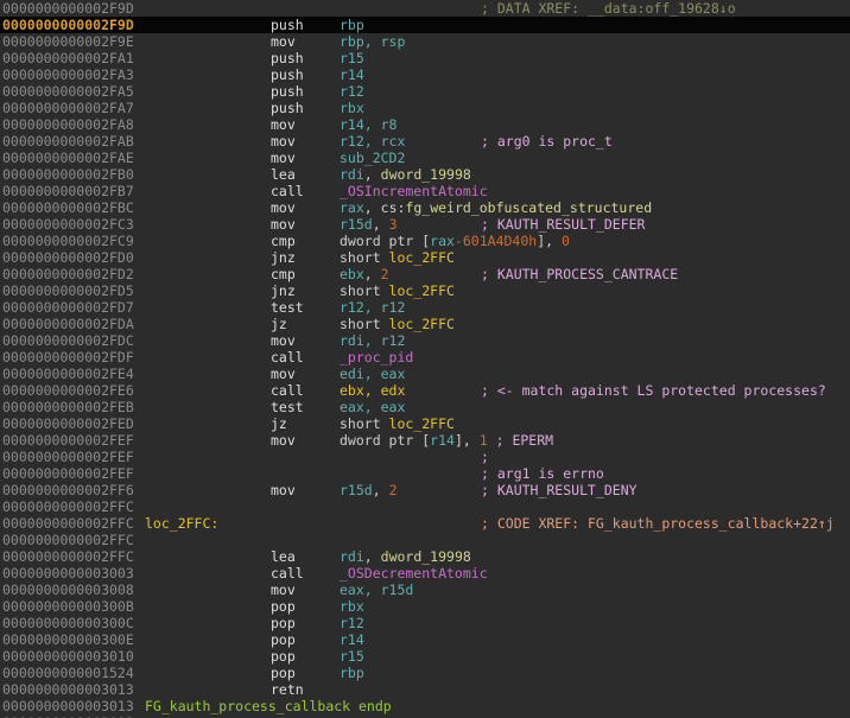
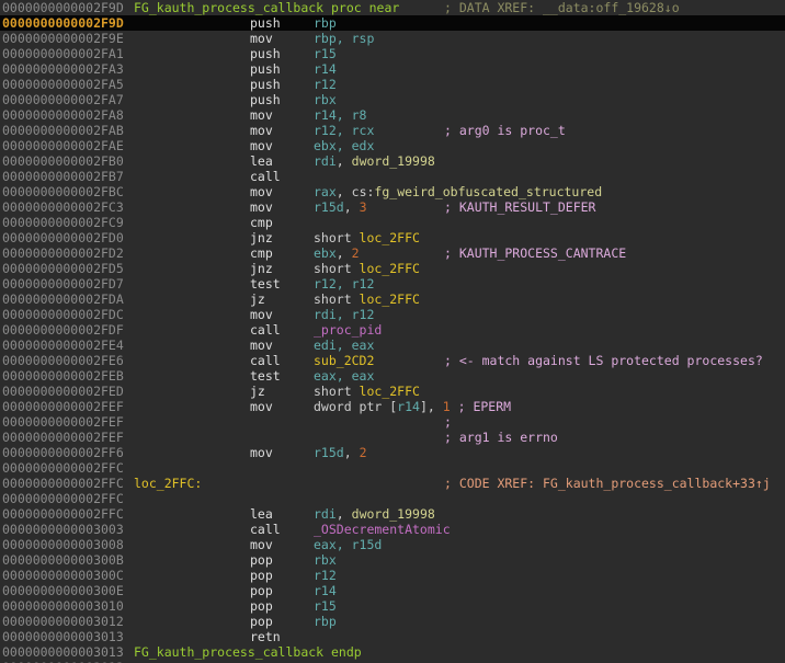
  0000000000002F9D
+ FG_kauth_process_callback proc near
  ; DATA XREF: __data:off_19628↓o
  0000000000002F9D
  push
  rbp
  0000000000002F9E
  mov
  rbp, rsp
  0000000000002FA1
  push
  r15
  0000000000002FA3
  push
  r14
  0000000000002FA5
  push
  r12
  0000000000002FA7
  push
  rbx
  0000000000002FA8
  mov
  r14, r8
  0000000000002FAB
  mov
  r12, rcx
  ; arg0 is proc_t
  0000000000002FAE
  mov
- sub_2CD2
+ ebx, edx
  0000000000002FB0
  lea
  rdi, dword_19998
  0000000000002FB7
  call
- _OSIncrementAtomic
  0000000000002FBC
  mov
  rax, cs:fg_weird_obfuscated_structured
  0000000000002FC3
  mov
  r15d, 3
  ; KAUTH_RESULT_DEFER
  0000000000002FC9
  cmp
- dword ptr [rax-601A4D40h], 0
  0000000000002FD0
  jnz
  short loc_2FFC
  0000000000002FD2
  cmp
  ebx, 2
  ; KAUTH_PROCESS_CANTRACE
  0000000000002FD5
  jnz
  short loc_2FFC
  0000000000002FD7
  test
  r12, r12
  0000000000002FDA
  jz
  short loc_2FFC
  0000000000002FDC
  mov
  rdi, r12
  0000000000002FDF
  call
  _proc_pid
  0000000000002FE4
  mov
  edi, eax
  0000000000002FE6
  call
- ebx, edx
+ sub_2CD2
  ; <- match against LS protected processes?
  0000000000002FEB
  test
  eax, eax
  0000000000002FED
  jz
  short loc_2FFC
  0000000000002FEF
  mov
  dword ptr [r14], 1 ; EPERM
  0000000000002FEF
  ;
  0000000000002FEF
  ; arg1 is errno
  0000000000002FF6
  mov
  r15d, 2
- ; KAUTH_RESULT_DENY
  0000000000002FFC
  0000000000002FFC
  loc_2FFC:
- ; CODE XREF: FG_kauth_process_callback+22↑j
+ ; CODE XREF: FG_kauth_process_callback+33↑j
  0000000000002FFC
  0000000000002FFC
  lea
  rdi, dword_19998
  0000000000003003
  call
  _OSDecrementAtomic
  0000000000003008
  mov
  eax, r15d
  000000000000300B
  pop
  rbx
  000000000000300C
  pop
  r12
  000000000000300E
  pop
  r14
  0000000000003010
  pop
  r15
- 0000000000001524
+ 0000000000003012
  pop
  rbp
  0000000000003013
  retn
  0000000000003013
  FG_kauth_process_callback endp
